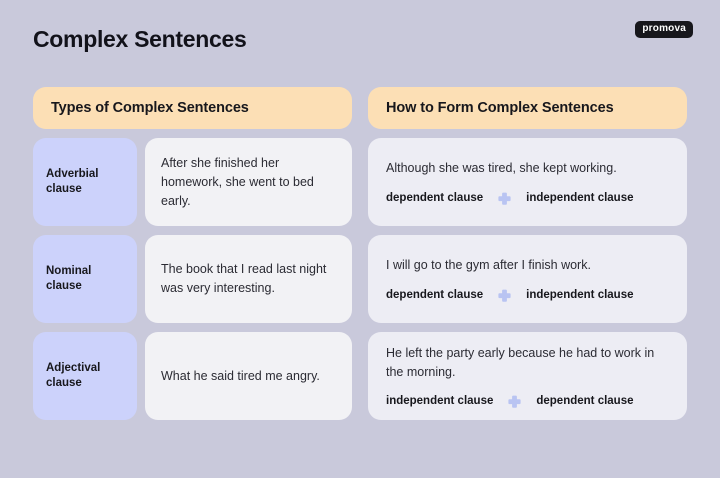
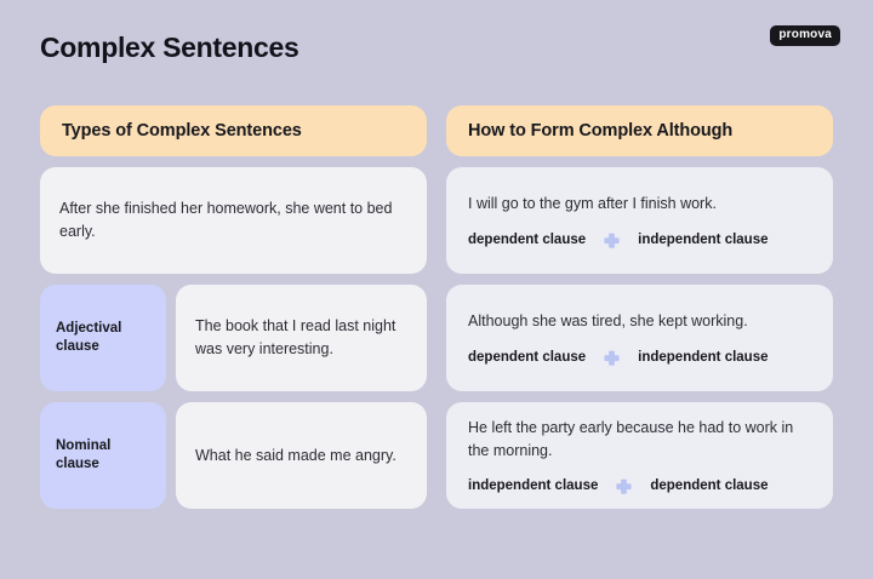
  Complex Sentences
  promova
  Types of Complex Sentences
- Adverbial clause
  After she finished her homework, she went to bed early.
- Nominal clause
+ Adjectival clause
  The book that I read last night was very interesting.
- Adjectival clause
+ Nominal clause
- What he said tired me angry.
+ What he said made me angry.
- How to Form Complex Sentences
+ How to Form Complex Although
- Although she was tired, she kept working.
+ I will go to the gym after I finish work.
  dependent clause
  independent clause
- I will go to the gym after I finish work.
+ Although she was tired, she kept working.
  dependent clause
  independent clause
  He left the party early because he had to work in the morning.
  independent clause
  dependent clause
